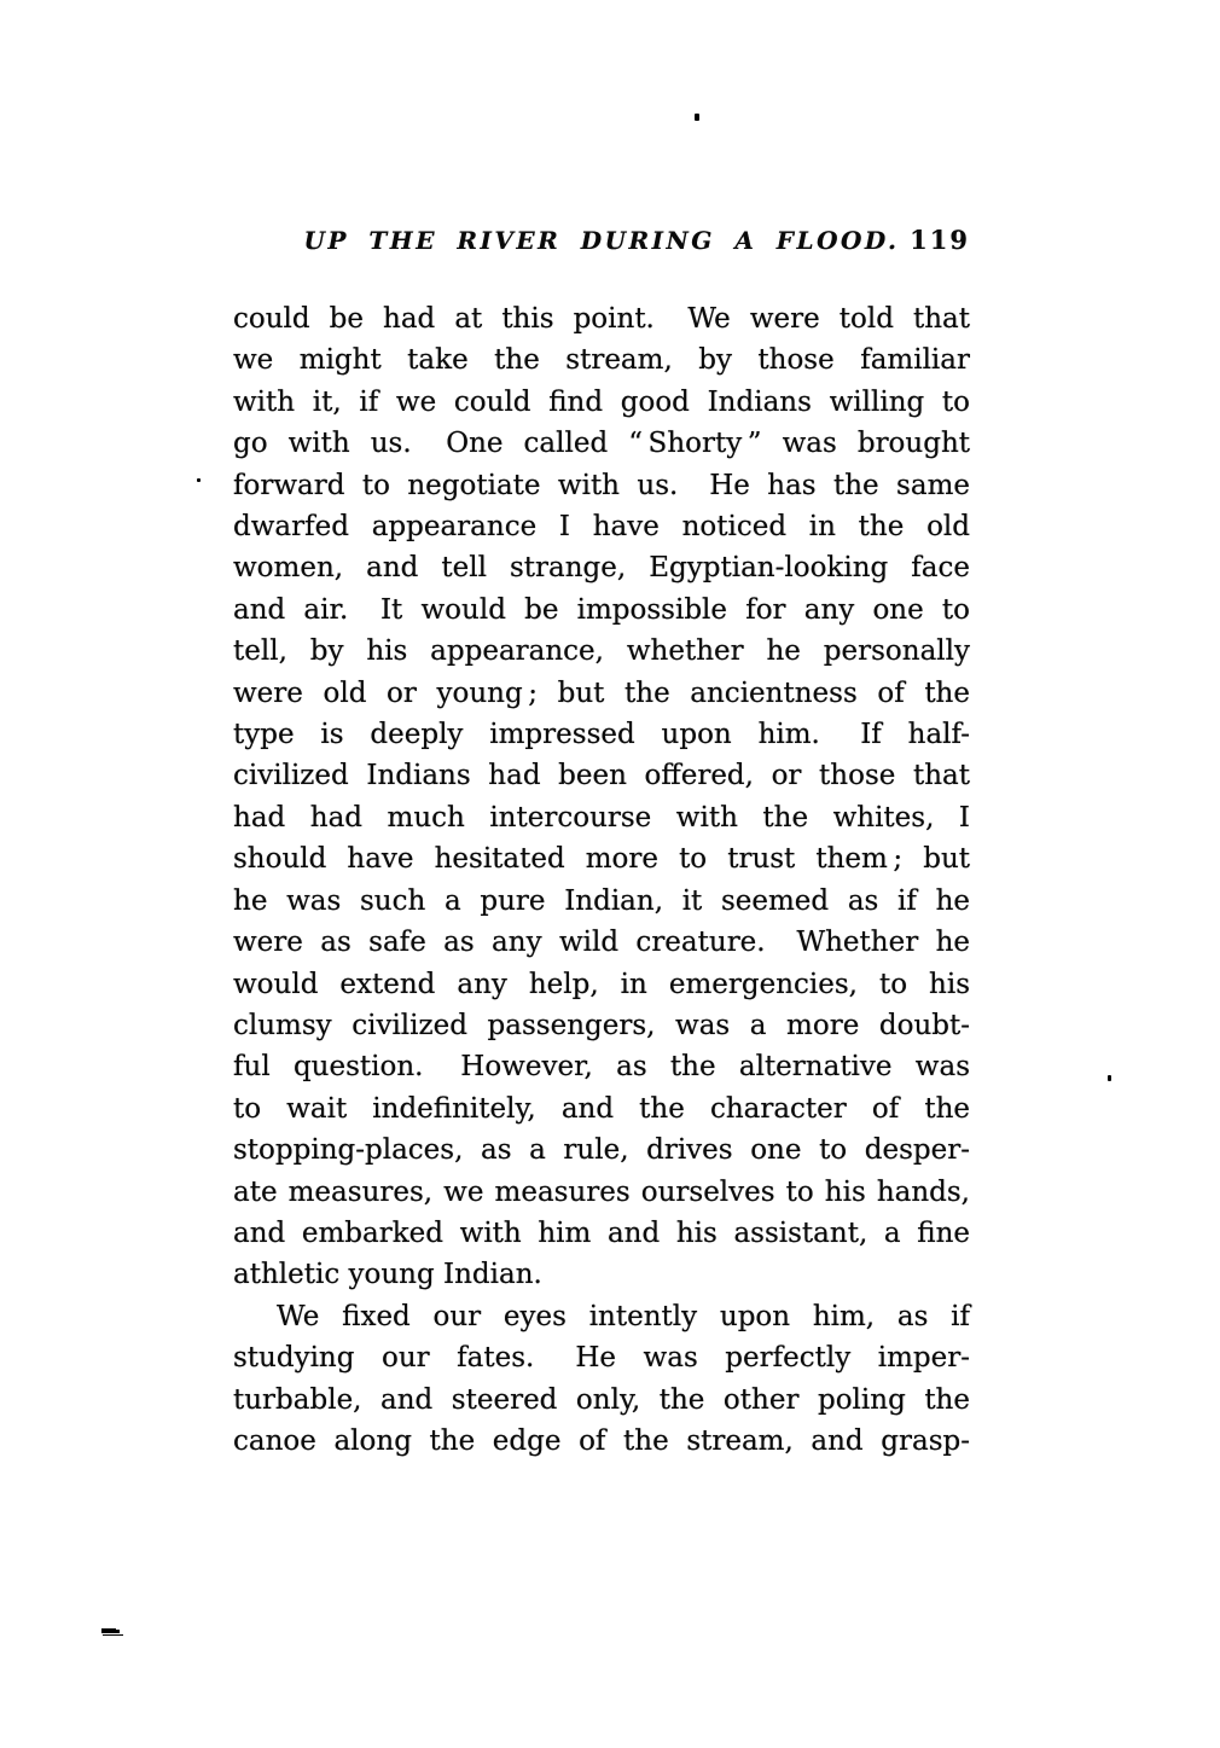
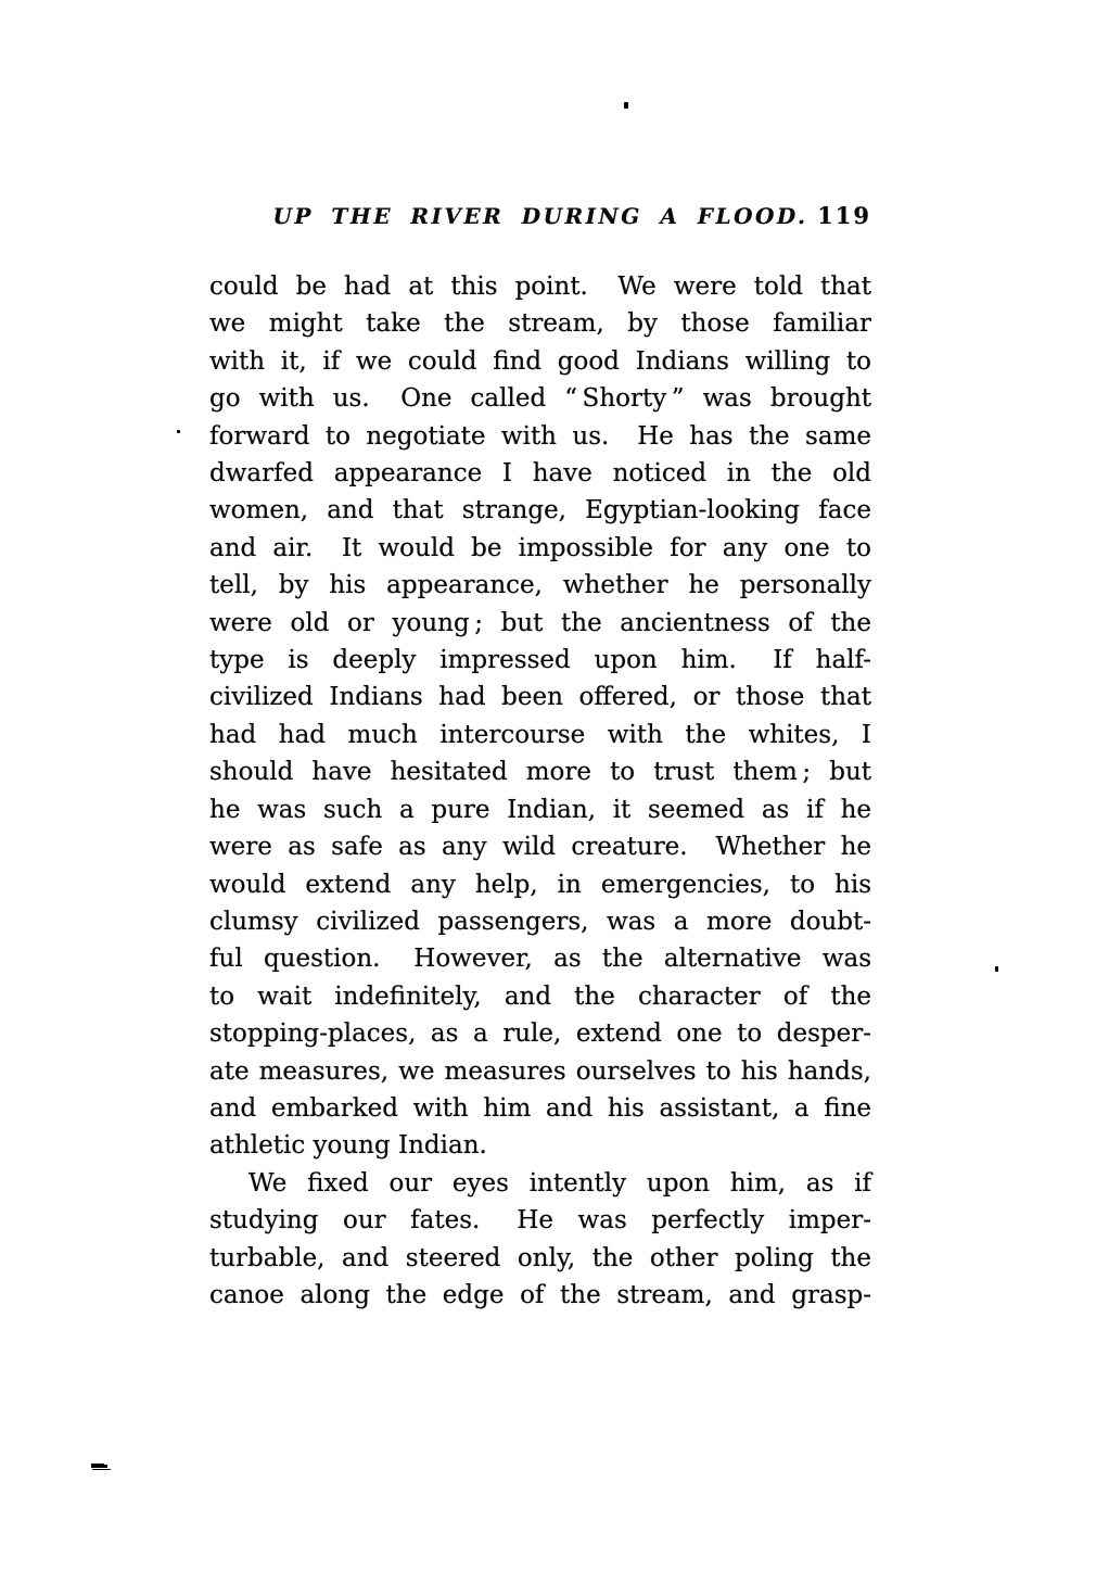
  UP THE RIVER DURING A FLOOD.
  119
  could be had at this point. We were told that
  we might take the stream, by those familiar
  with it, if we could find good Indians willing to
  go with us. One called “ Shorty ” was brought
  forward to negotiate with us. He has the same
  dwarfed appearance I have noticed in the old
- women, and tell strange, Egyptian-looking face
+ women, and that strange, Egyptian-looking face
  and air. It would be impossible for any one to
  tell, by his appearance, whether he personally
  were old or young ; but the ancientness of the
  type is deeply impressed upon him. If half-
  civilized Indians had been offered, or those that
  had had much intercourse with the whites, I
  should have hesitated more to trust them ; but
  he was such a pure Indian, it seemed as if he
  were as safe as any wild creature. Whether he
  would extend any help, in emergencies, to his
  clumsy civilized passengers, was a more doubt-
  ful question. However, as the alternative was
  to wait indefinitely, and the character of the
- stopping-places, as a rule, drives one to desper-
+ stopping-places, as a rule, extend one to desper-
  ate measures, we measures ourselves to his hands,
  and embarked with him and his assistant, a fine
  athletic young Indian.
  We fixed our eyes intently upon him, as if
  studying our fates. He was perfectly imper-
  turbable, and steered only, the other poling the
  canoe along the edge of the stream, and grasp-
